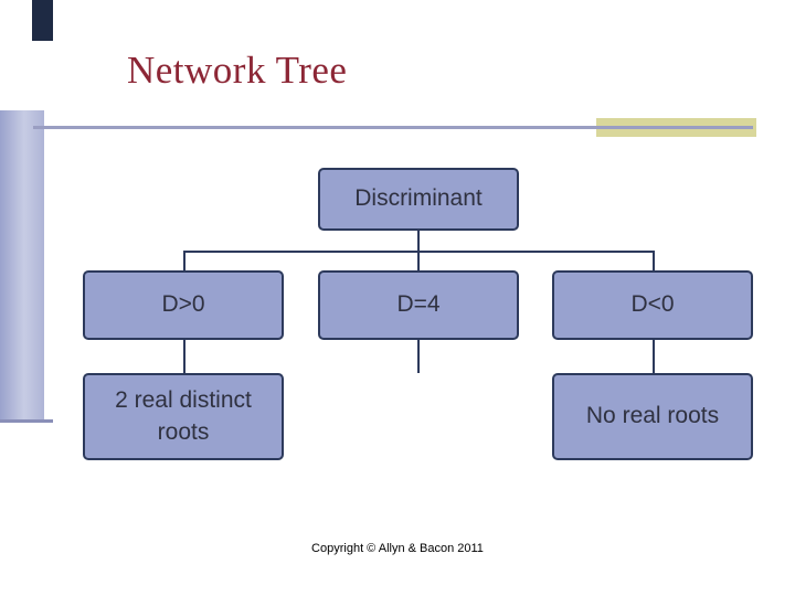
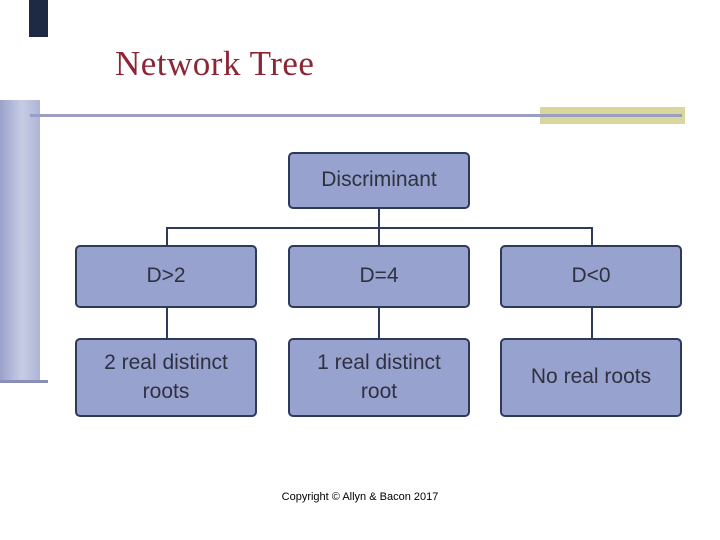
  Network Tree
  Discriminant
- D>0
+ D>2
  D=4
  D<0
  2 real distinct roots
+ 1 real distinct root
  No real roots
- Copyright © Allyn & Bacon 2011
+ Copyright © Allyn & Bacon 2017
